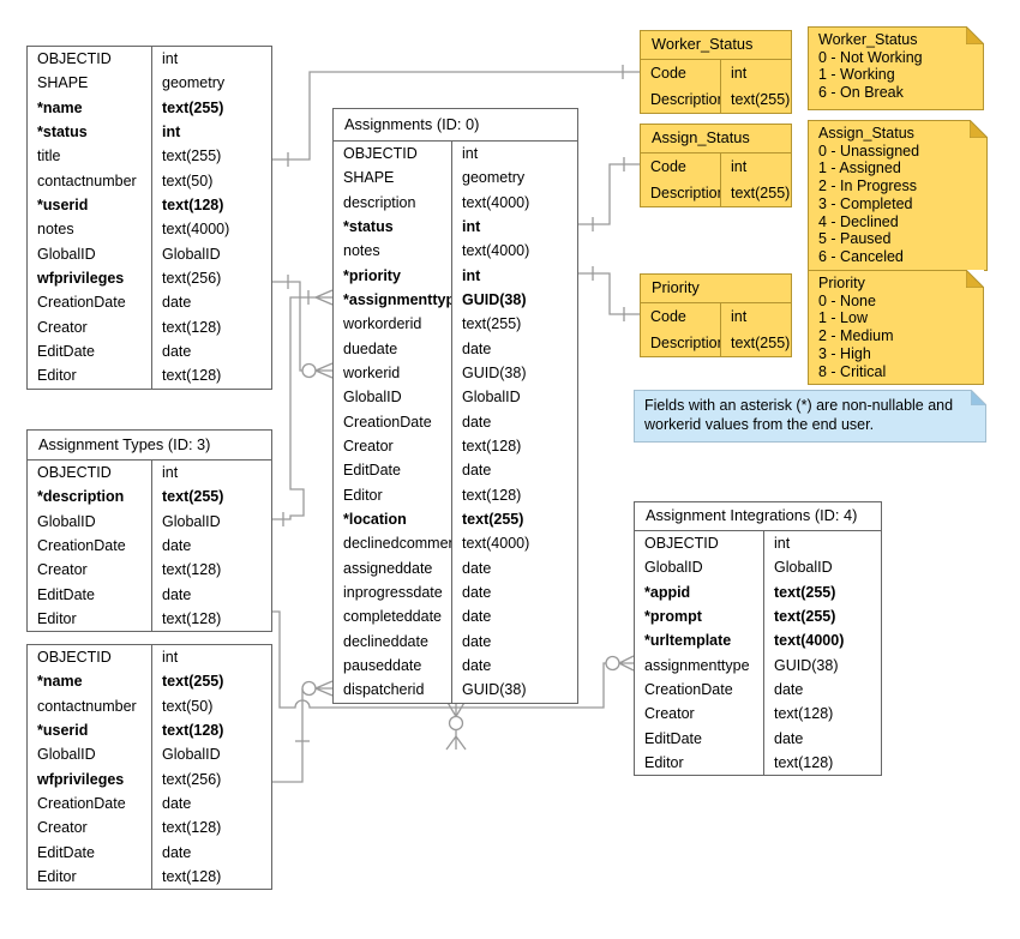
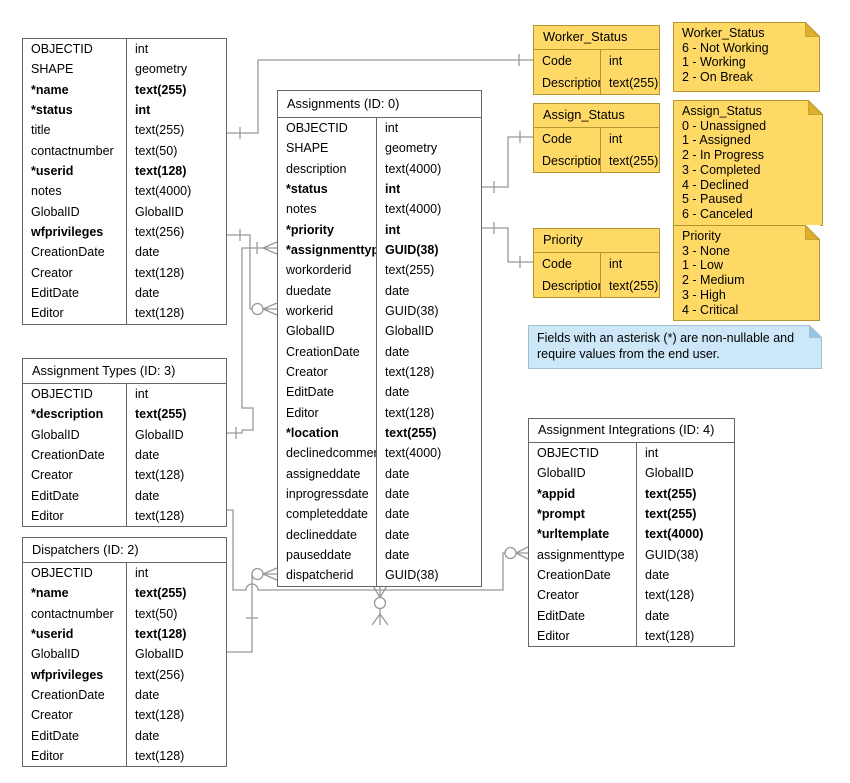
- Fields with an asterisk (*) are non-nullable and workerid values from the end user.
+ Fields with an asterisk (*) are non-nullable and require values from the end user.
  OBJECTID
  int
  SHAPE
  geometry
  *name
  text(255)
  *status
  int
  title
  text(255)
  contactnumber
  text(50)
  *userid
  text(128)
  notes
  text(4000)
  GlobalID
  GlobalID
  wfprivileges
  text(256)
  CreationDate
  date
  Creator
  text(128)
  EditDate
  date
  Editor
  text(128)
  Assignment Types (ID: 3)
  OBJECTID
  int
  *description
  text(255)
  GlobalID
  GlobalID
  CreationDate
  date
  Creator
  text(128)
  EditDate
  date
  Editor
  text(128)
+ Dispatchers (ID: 2)
  OBJECTID
  int
  *name
  text(255)
  contactnumber
  text(50)
  *userid
  text(128)
  GlobalID
  GlobalID
  wfprivileges
  text(256)
  CreationDate
  date
  Creator
  text(128)
  EditDate
  date
  Editor
  text(128)
  Assignments (ID: 0)
  OBJECTID
  int
  SHAPE
  geometry
  description
  text(4000)
  *status
  int
  notes
  text(4000)
  *priority
  int
  *assignmenttyp
  GUID(38)
  workorderid
  text(255)
  duedate
  date
  workerid
  GUID(38)
  GlobalID
  GlobalID
  CreationDate
  date
  Creator
  text(128)
  EditDate
  date
  Editor
  text(128)
  *location
  text(255)
  declinedcomme
  text(4000)
  assigneddate
  date
  inprogressdate
  date
  completeddate
  date
  declineddate
  date
  pauseddate
  date
  dispatcherid
  GUID(38)
  Assignment Integrations (ID: 4)
  OBJECTID
  int
  GlobalID
  GlobalID
  *appid
  text(255)
  *prompt
  text(255)
  *urltemplate
  text(4000)
  assignmenttype
  GUID(38)
  CreationDate
  date
  Creator
  text(128)
  EditDate
  date
  Editor
  text(128)
  Worker_Status
  Code
  int
  Descriptio
  text(255)
  Assign_Status
  Code
  int
  Descriptio
  text(255)
  Priority
  Code
  int
  Descriptio
  text(255)
  Worker_Status
- 0 - Not Working
+ 6 - Not Working
  1 - Working
- 6 - On Break
+ 2 - On Break
  Assign_Status
  0 - Unassigned
  1 - Assigned
  2 - In Progress
  3 - Completed
  4 - Declined
  5 - Paused
  6 - Canceled
  Priority
- 0 - None
+ 3 - None
  1 - Low
  2 - Medium
  3 - High
- 8 - Critical
+ 4 - Critical
